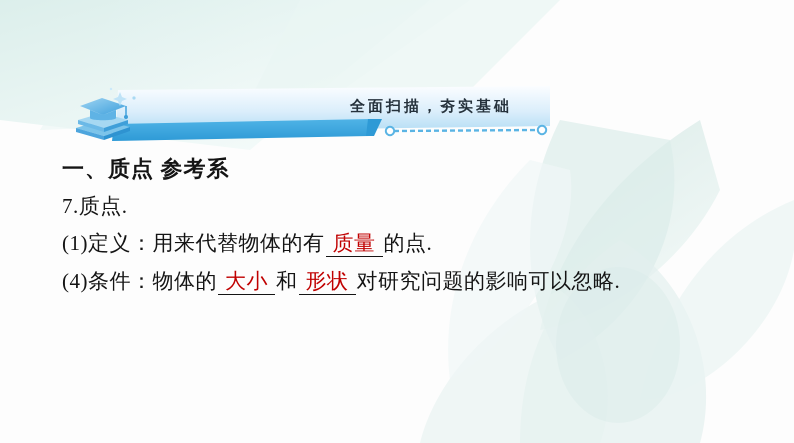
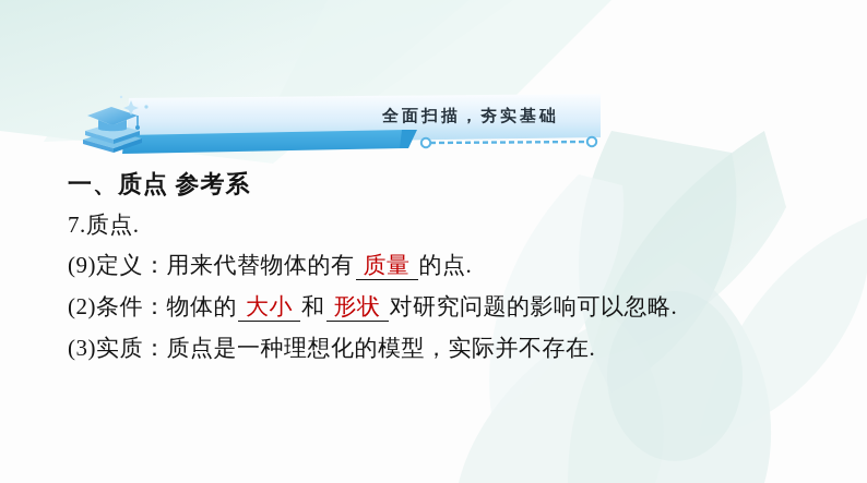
  全面扫描，夯实基础
  一、质点 参考系
  7.质点.
- (1)定义：用来代替物体的有 质量 的点.
+ (9)定义：用来代替物体的有 质量 的点.
- (4)条件：物体的 大小 和 形状 对研究问题的影响可以忽略.
+ (2)条件：物体的 大小 和 形状 对研究问题的影响可以忽略.
+ (3)实质：质点是一种理想化的模型，实际并不存在.
